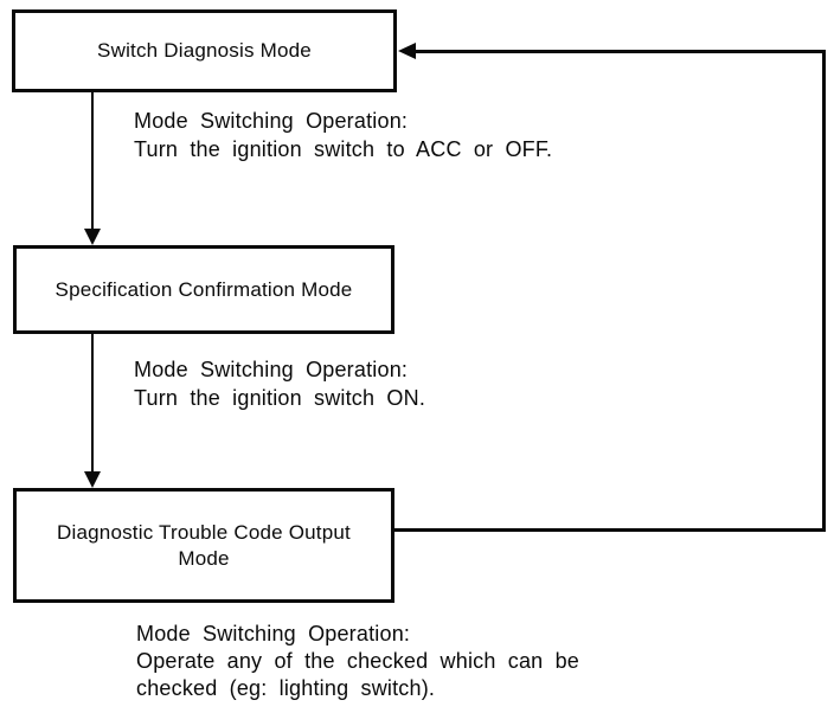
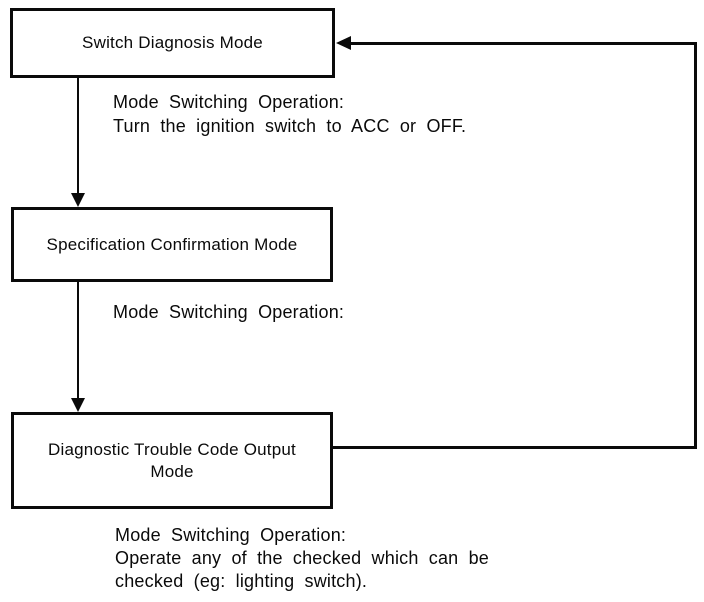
  Switch Diagnosis Mode
  Specification Confirmation Mode
  Diagnostic Trouble Code Output Mode
  Mode Switching Operation:
  Turn the ignition switch to ACC or OFF.
  Mode Switching Operation:
- Turn the ignition switch ON.
  Mode Switching Operation:
  Operate any of the checked which can be
  checked (eg: lighting switch).
